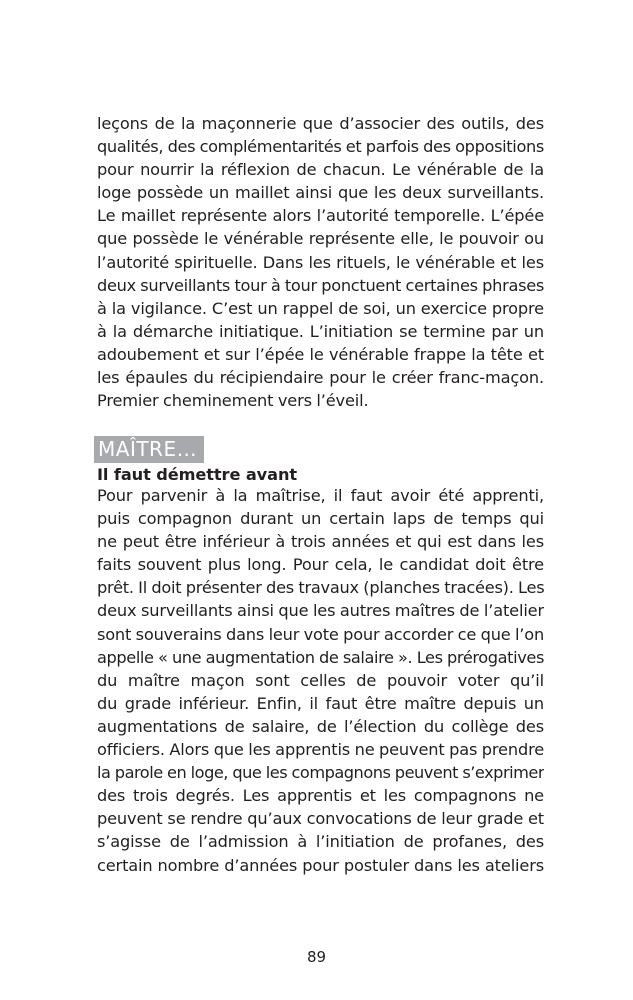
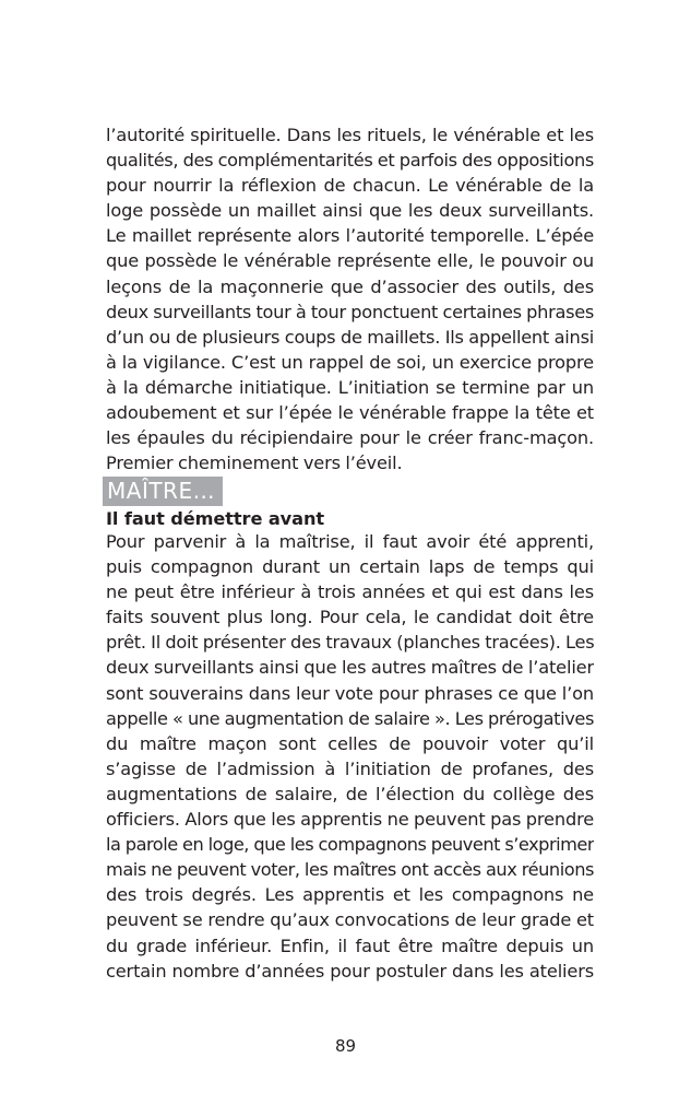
- leçons de la maçonnerie que d’associer des outils, des
+ l’autorité spirituelle. Dans les rituels, le vénérable et les
  qualités, des complémentarités et parfois des oppositions
  pour nourrir la réflexion de chacun. Le vénérable de la
  loge possède un maillet ainsi que les deux surveillants.
  Le maillet représente alors l’autorité temporelle. L’épée
  que possède le vénérable représente elle, le pouvoir ou
- l’autorité spirituelle. Dans les rituels, le vénérable et les
+ leçons de la maçonnerie que d’associer des outils, des
  deux surveillants tour à tour ponctuent certaines phrases
+ d’un ou de plusieurs coups de maillets. Ils appellent ainsi
  à la vigilance. C’est un rappel de soi, un exercice propre
  à la démarche initiatique. L’initiation se termine par un
  adoubement et sur l’épée le vénérable frappe la tête et
  les épaules du récipiendaire pour le créer franc-maçon.
  Premier cheminement vers l’éveil.
  MAÎTRE…
  Il faut démettre avant
  Pour parvenir à la maîtrise, il faut avoir été apprenti,
  puis compagnon durant un certain laps de temps qui
  ne peut être inférieur à trois années et qui est dans les
  faits souvent plus long. Pour cela, le candidat doit être
  prêt. Il doit présenter des travaux (planches tracées). Les
  deux surveillants ainsi que les autres maîtres de l’atelier
- sont souverains dans leur vote pour accorder ce que l’on
+ sont souverains dans leur vote pour phrases ce que l’on
  appelle « une augmentation de salaire ». Les prérogatives
  du maître maçon sont celles de pouvoir voter qu’il
- du grade inférieur. Enfin, il faut être maître depuis un
+ s’agisse de l’admission à l’initiation de profanes, des
  augmentations de salaire, de l’élection du collège des
  officiers. Alors que les apprentis ne peuvent pas prendre
  la parole en loge, que les compagnons peuvent s’exprimer
+ mais ne peuvent voter, les maîtres ont accès aux réunions
  des trois degrés. Les apprentis et les compagnons ne
  peuvent se rendre qu’aux convocations de leur grade et
- s’agisse de l’admission à l’initiation de profanes, des
+ du grade inférieur. Enfin, il faut être maître depuis un
  certain nombre d’années pour postuler dans les ateliers
  89
